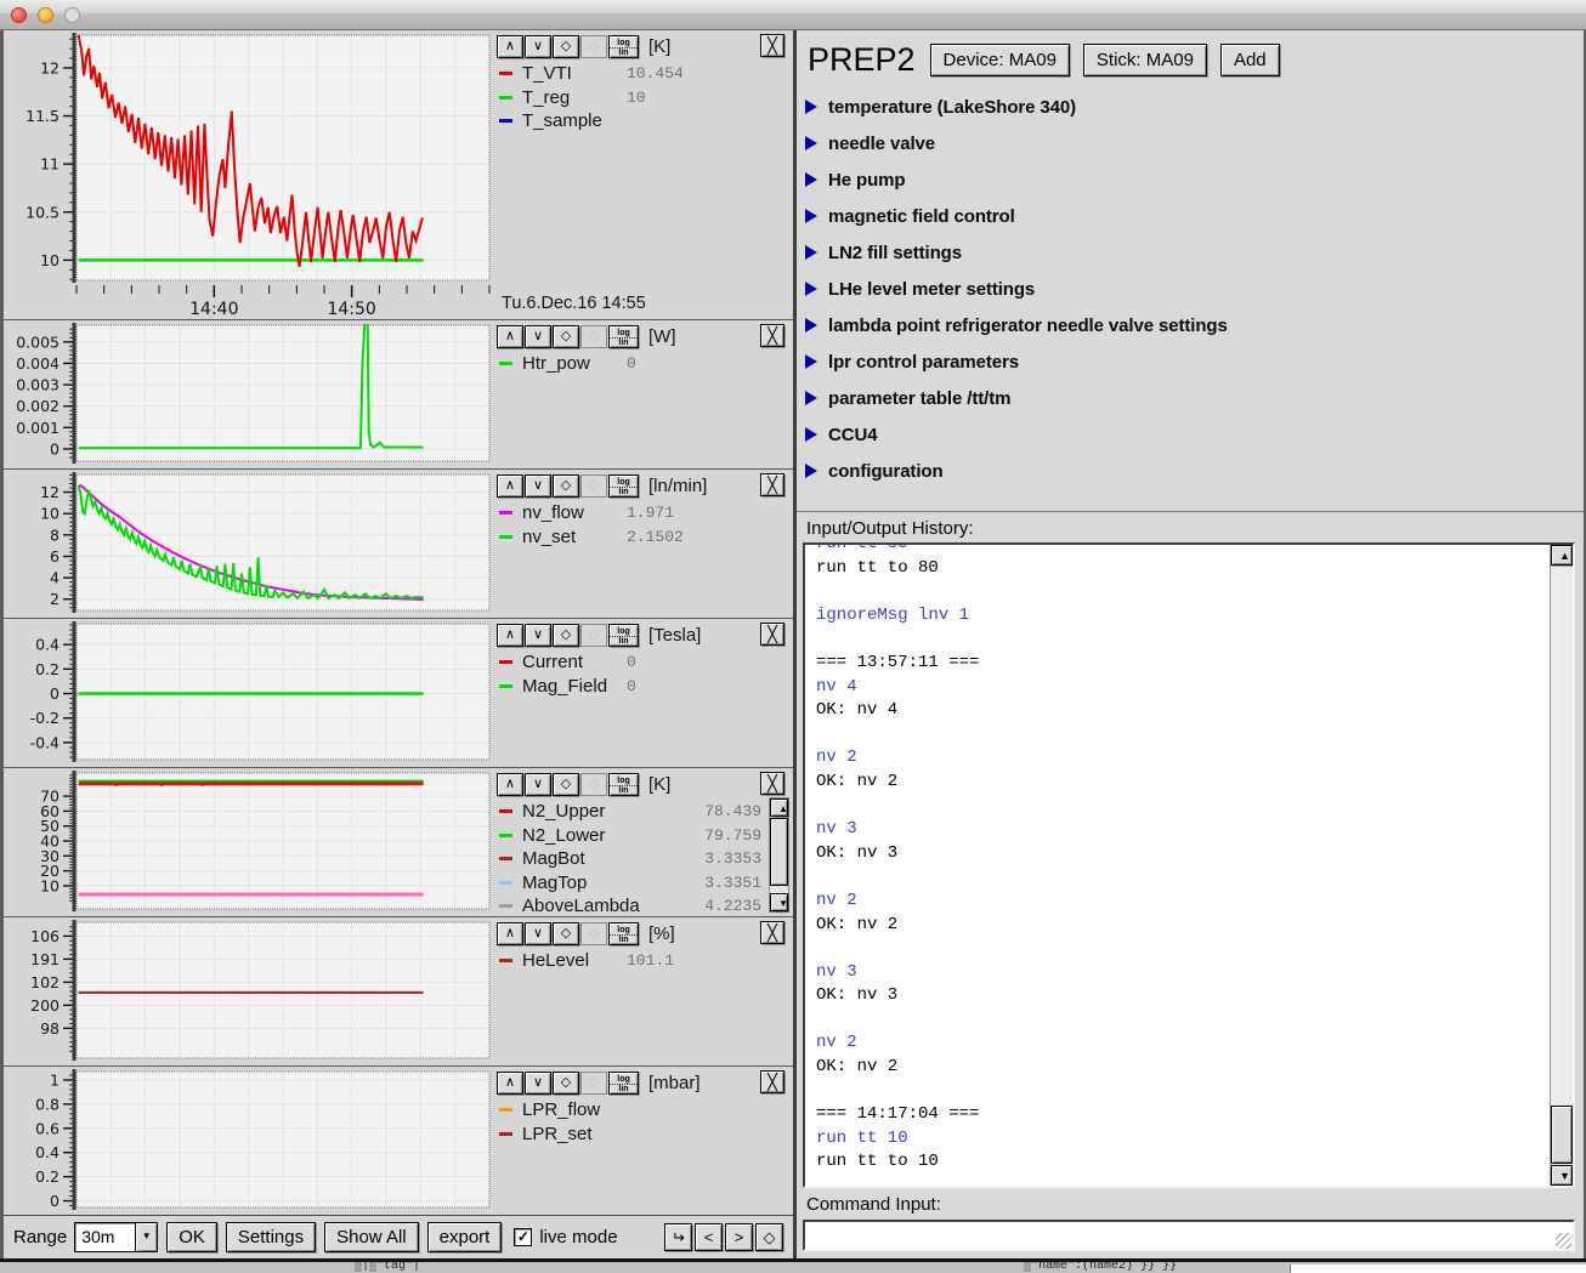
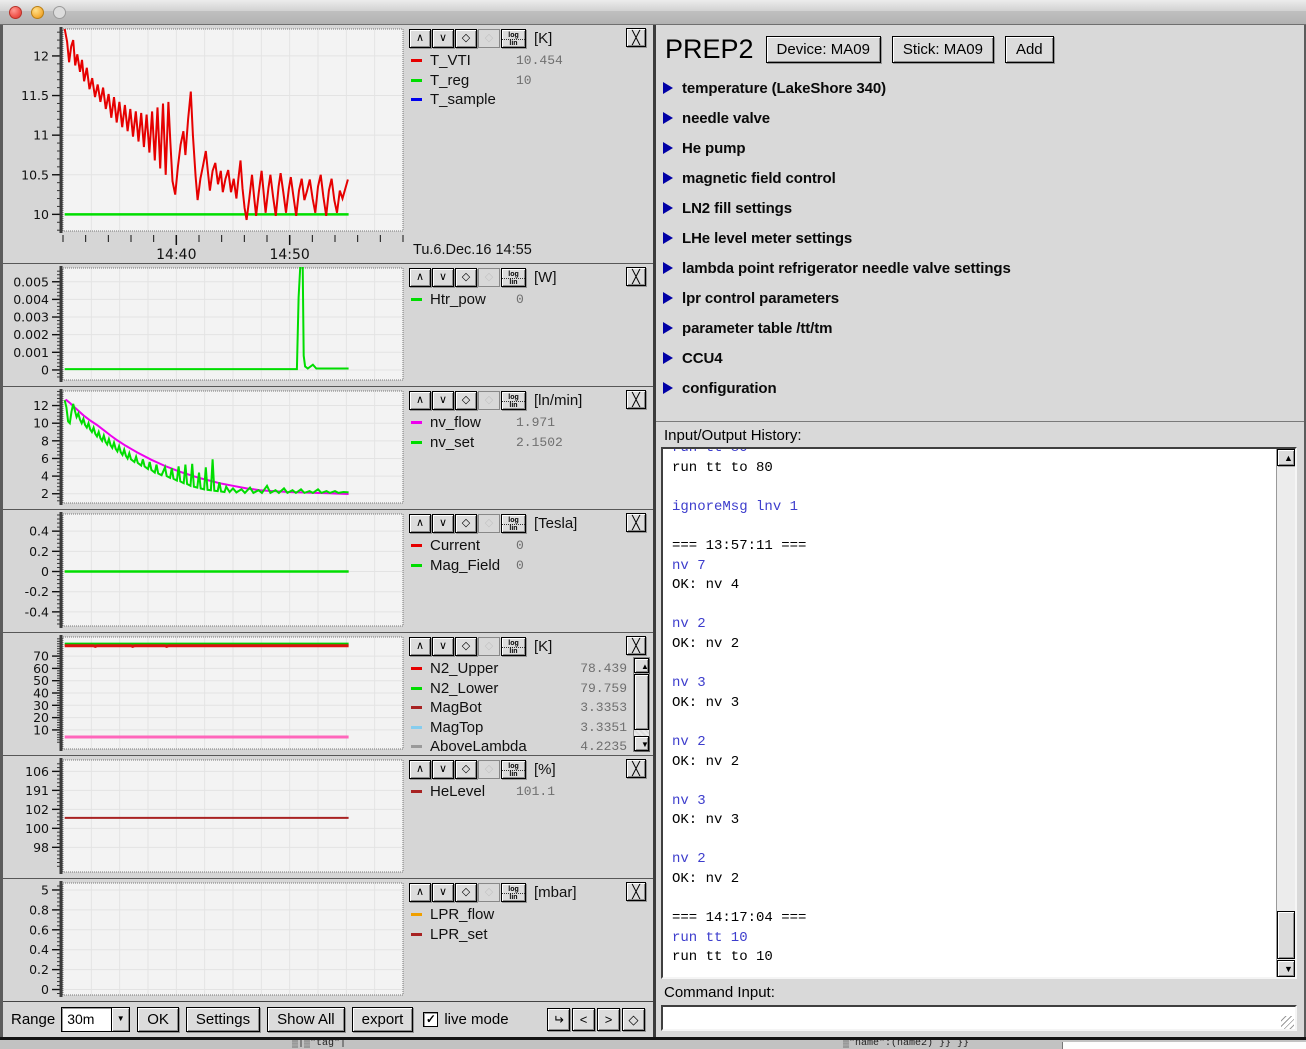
  10
  10.5
  11
  11.5
  12
  14:40
  14:50
  ∧
  ∨
  ◇
  [K]
  ╳
  T_VTI
  10.454
  T_reg
  10
  T_sample
  Tu.6.Dec.16 14:55
  0
  0.001
  0.002
  0.003
  0.004
  0.005
  ∧
  ∨
  ◇
  [W]
  ╳
  Htr_pow
  0
  2
  4
  6
  8
  10
  12
  ∧
  ∨
  ◇
  [ln/min]
  ╳
  nv_flow
  1.971
  nv_set
  2.1502
  -0.4
  -0.2
  0
  0.2
  0.4
  ∧
  ∨
  ◇
  [Tesla]
  ╳
  Current
  0
  Mag_Field
  0
  10
  20
  30
  40
  50
  60
  70
  ∧
  ∨
  ◇
  [K]
  ╳
  N2_Upper
  78.439
  N2_Lower
  79.759
  MagBot
  3.3353
  MagTop
  3.3351
  AboveLambda
  4.2235
  ▲
  ▼
  98
- 200
+ 100
  102
  191
  106
  ∧
  ∨
  ◇
  [%]
  ╳
  HeLevel
  101.1
  0
  0.2
  0.4
  0.6
  0.8
- 1
+ 5
  ∧
  ∨
  ◇
  [mbar]
  ╳
  LPR_flow
  LPR_set
  Range
  30m
  ▼
  OK
  Settings
  Show All
  export
  ✓
  live mode
  <
  >
  ◇
  PREP2
  Device: MA09
  Stick: MA09
  Add
  temperature (LakeShore 340)
  needle valve
  He pump
  magnetic field control
  LN2 fill settings
  LHe level meter settings
  lambda point refrigerator needle valve settings
  lpr control parameters
  parameter table /tt/tm
  CCU4
  configuration
  Input/Output History:
  run tt 80
  run tt to 80
  ignoreMsg lnv 1
  === 13:57:11 ===
- nv 4
+ nv 7
  OK: nv 4
  nv 2
  OK: nv 2
  nv 3
  OK: nv 3
  nv 2
  OK: nv 2
  nv 3
  OK: nv 3
  nv 2
  OK: nv 2
  === 14:17:04 ===
  run tt 10
  run tt to 10
  ▲
  ▼
  Command Input:
  ▒|▒"tag"|
  ▒"name":(name2) }} }}
